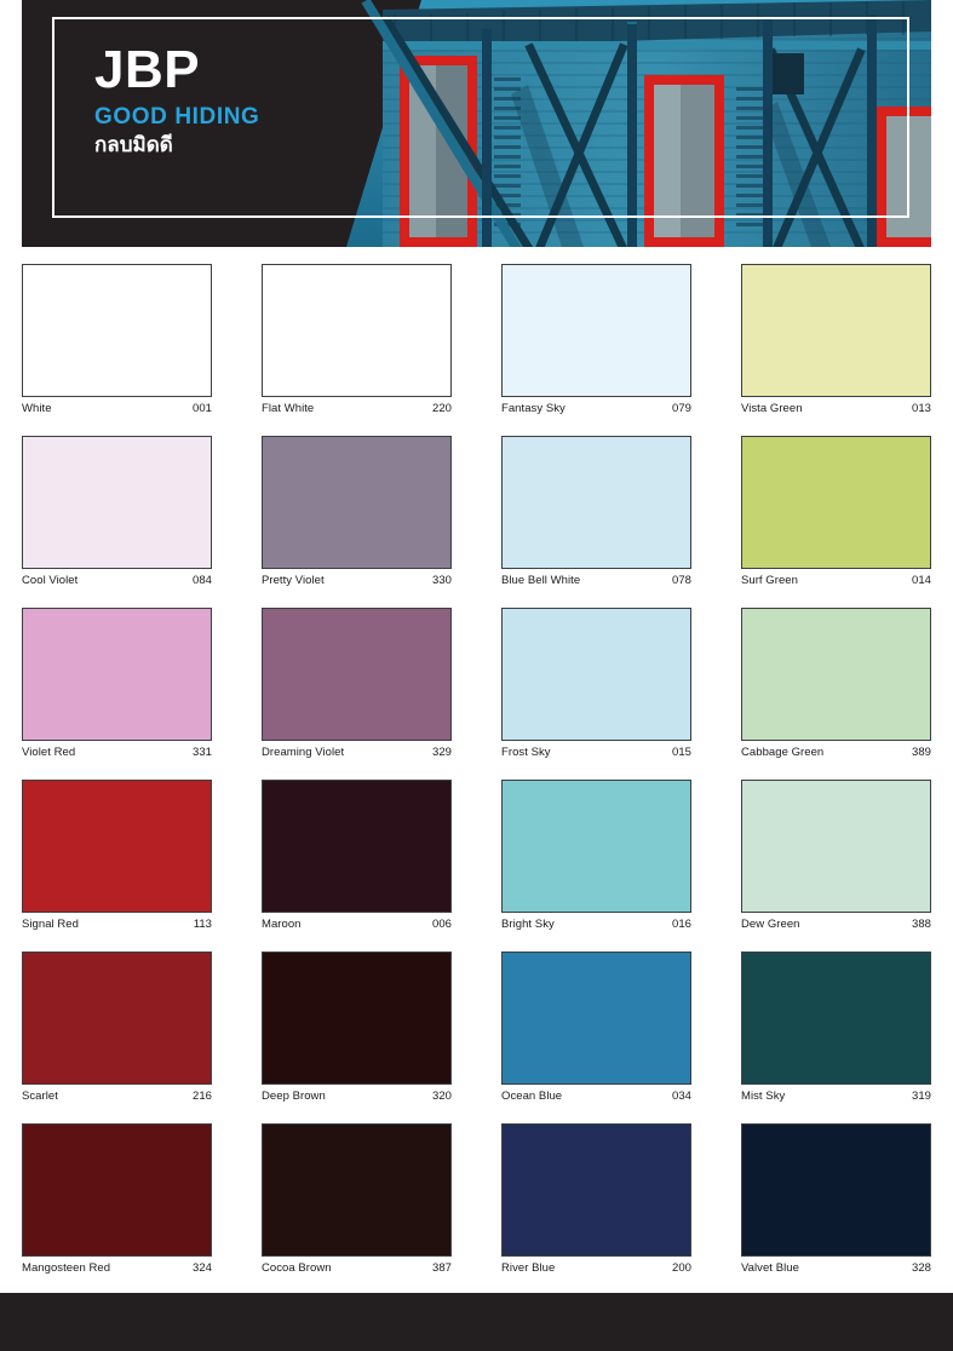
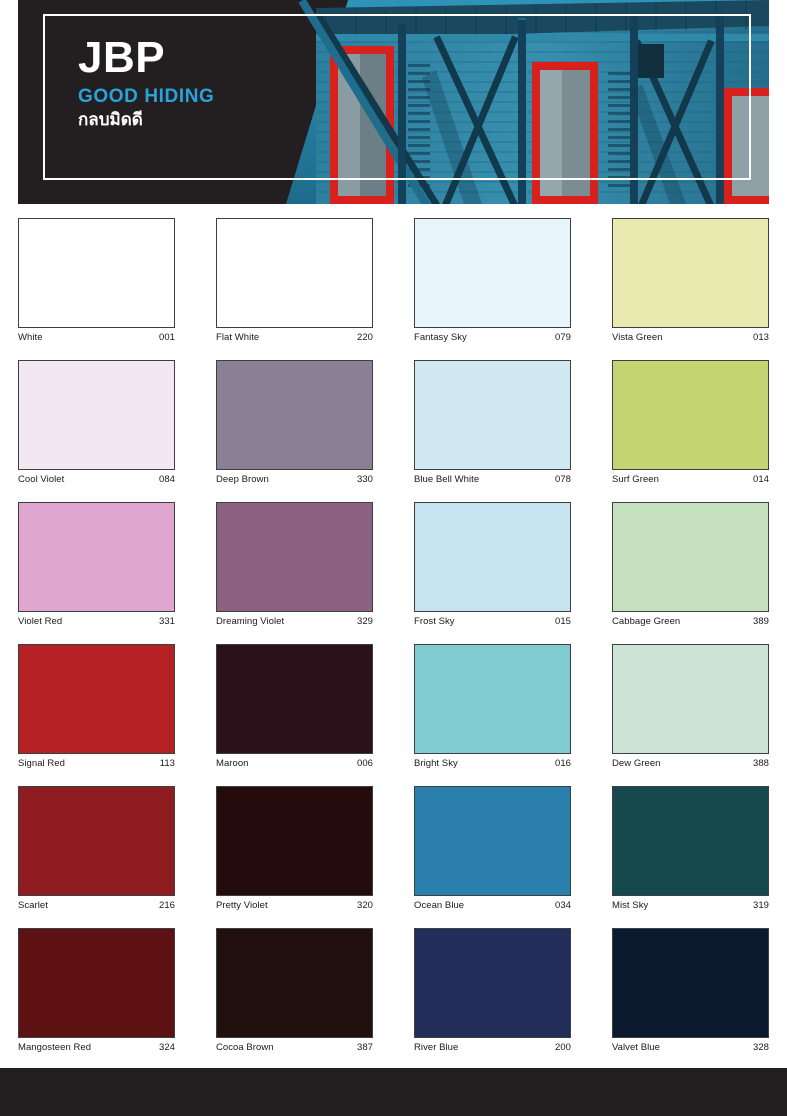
  JBP
  GOOD HIDING
  กลบมิดดี
  White
  001
  Flat White
  220
  Fantasy Sky
  079
  Vista Green
  013
  Cool Violet
  084
- Pretty Violet
+ Deep Brown
  330
  Blue Bell White
  078
  Surf Green
  014
  Violet Red
  331
  Dreaming Violet
  329
  Frost Sky
  015
  Cabbage Green
  389
  Signal Red
  113
  Maroon
  006
  Bright Sky
  016
  Dew Green
  388
  Scarlet
  216
- Deep Brown
+ Pretty Violet
  320
  Ocean Blue
  034
  Mist Sky
  319
  Mangosteen Red
  324
  Cocoa Brown
  387
  River Blue
  200
  Valvet Blue
  328
